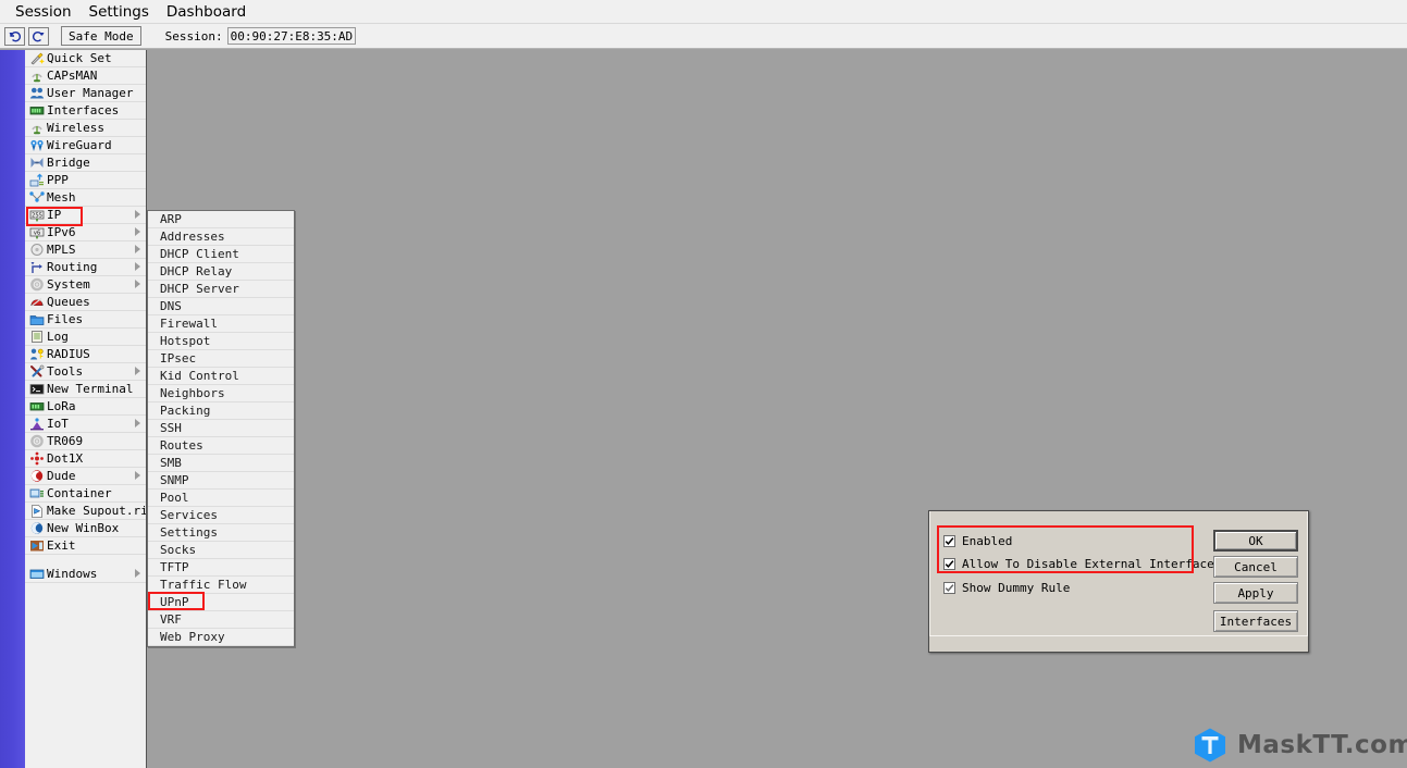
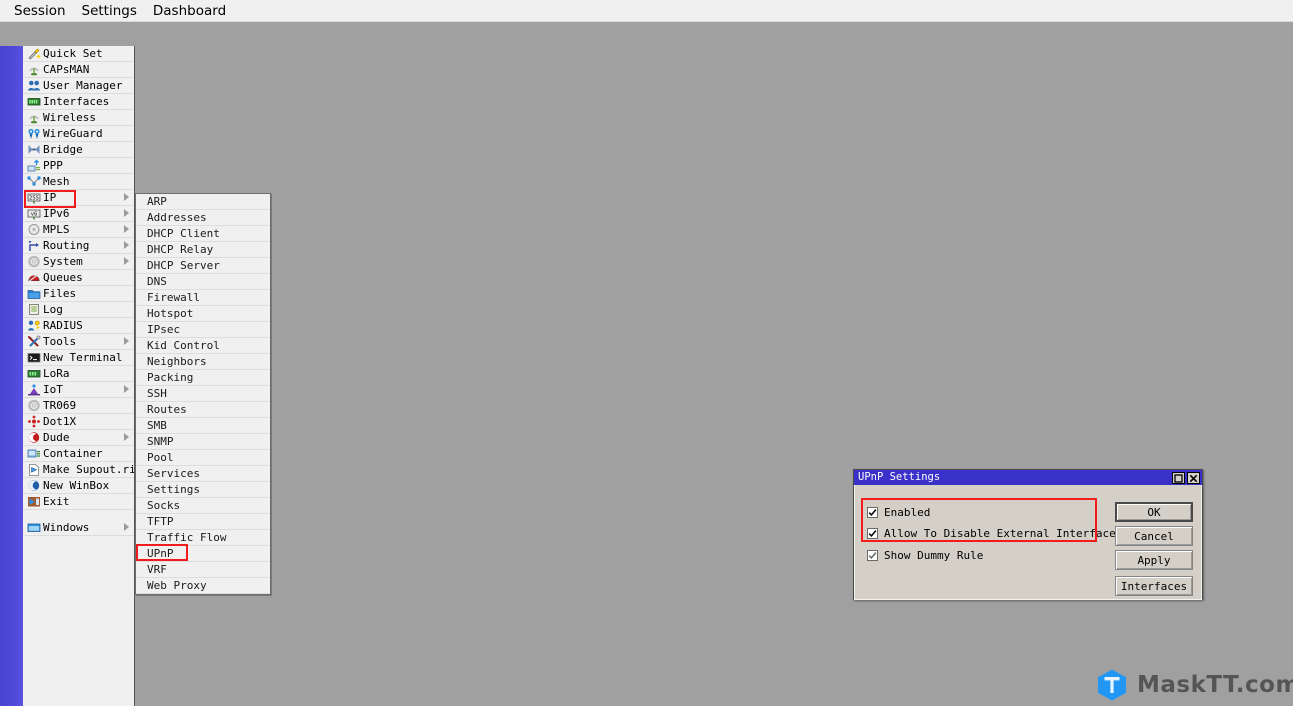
  Session
  Settings
  Dashboard
- Safe Mode
- Session:
- 00:90:27:E8:35:AD
  Quick Set
  CAPsMAN
  User Manager
  Interfaces
  Wireless
  WireGuard
  Bridge
  PPP
  Mesh
  IP
  IPv6
  MPLS
  Routing
  System
  Queues
  Files
  Log
  RADIUS
  Tools
  New Terminal
  LoRa
  IoT
  TR069
  Dot1X
  Dude
  Container
  Make Supout.ri
  New WinBox
  Exit
  Windows
  ARP
  Addresses
  DHCP Client
  DHCP Relay
  DHCP Server
  DNS
  Firewall
  Hotspot
  IPsec
  Kid Control
  Neighbors
  Packing
  SSH
  Routes
  SMB
  SNMP
  Pool
  Services
  Settings
  Socks
  TFTP
  Traffic Flow
  UPnP
  VRF
  Web Proxy
+ UPnP Settings
  Enabled
  Allow To Disable External Interface
  Show Dummy Rule
  OK
  Cancel
  Apply
  Interfaces
  MaskTT.com
